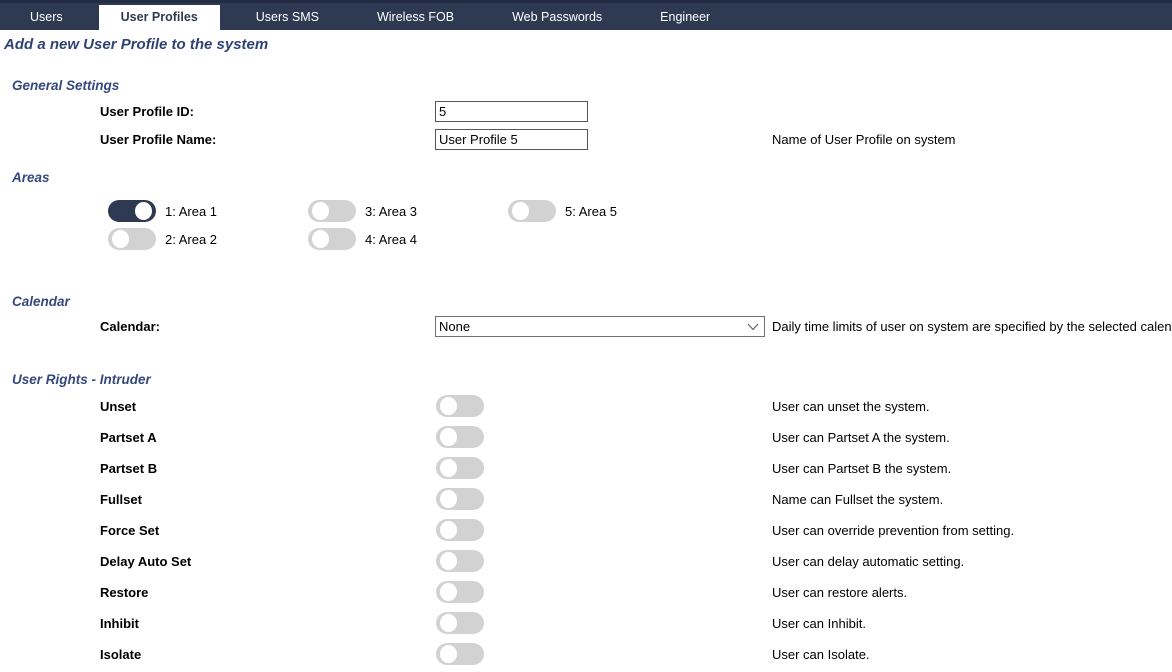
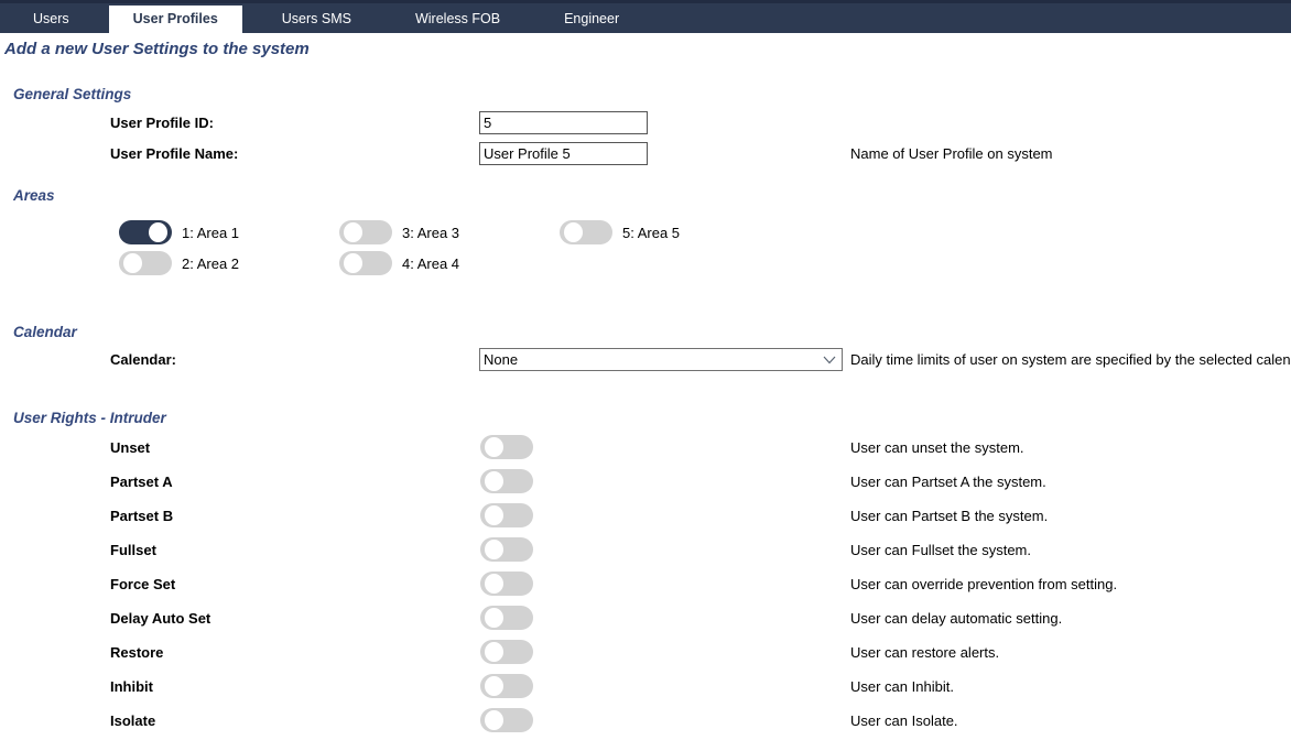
  Users
  User Profiles
  Users SMS
  Wireless FOB
- Web Passwords
  Engineer
- Add a new User Profile to the system
+ Add a new User Settings to the system
  General Settings
  User Profile ID:
  5
  User Profile Name:
  User Profile 5
  Name of User Profile on system
  Areas
  1: Area 1
  2: Area 2
  3: Area 3
  4: Area 4
  5: Area 5
  Calendar
  Calendar:
  None
  Daily time limits of user on system are specified by the selected calen
  User Rights - Intruder
  Unset
  User can unset the system.
  Partset A
  User can Partset A the system.
  Partset B
  User can Partset B the system.
  Fullset
- Name can Fullset the system.
+ User can Fullset the system.
  Force Set
  User can override prevention from setting.
  Delay Auto Set
  User can delay automatic setting.
  Restore
  User can restore alerts.
  Inhibit
  User can Inhibit.
  Isolate
  User can Isolate.
